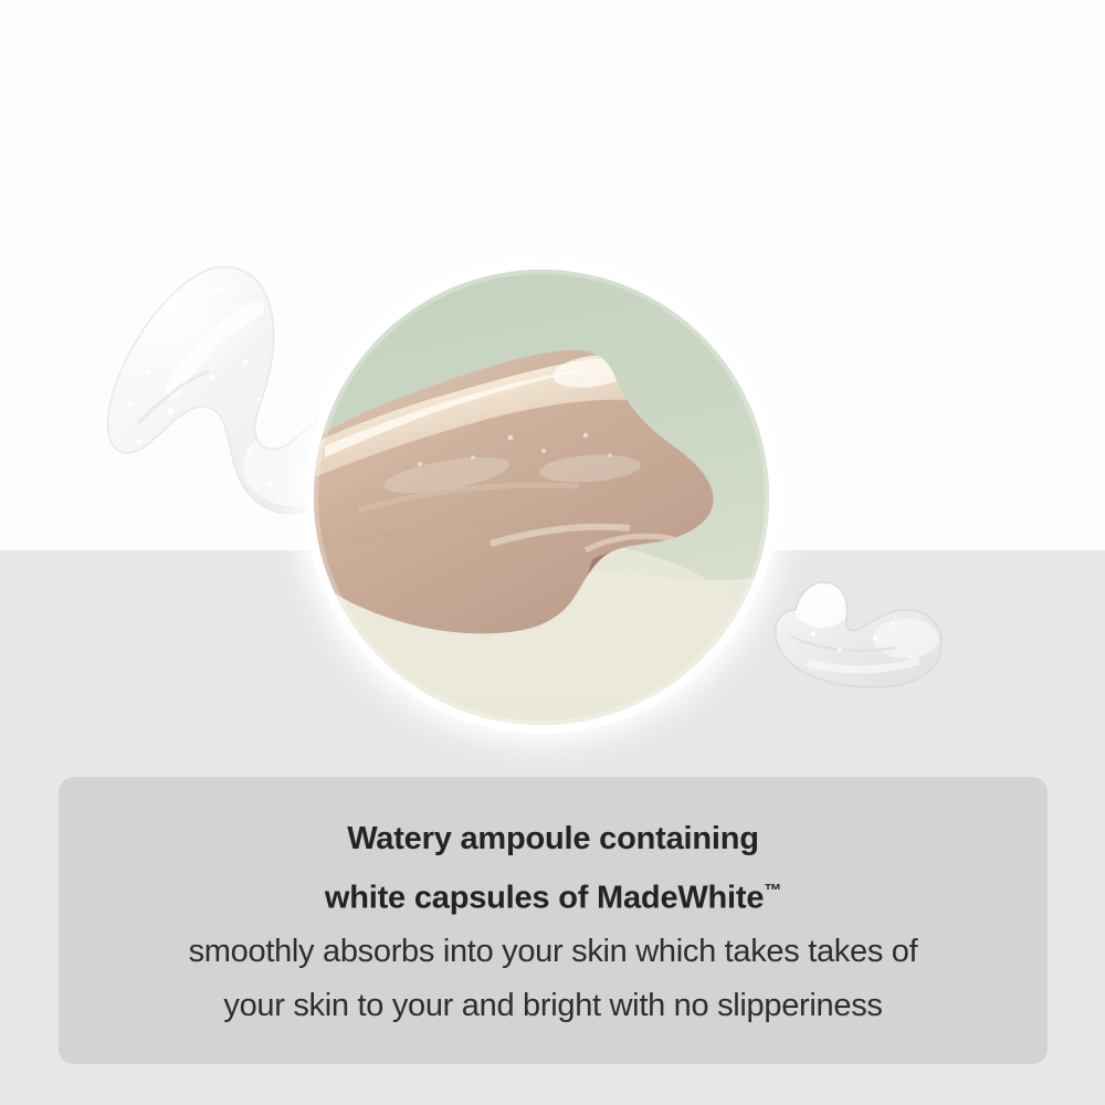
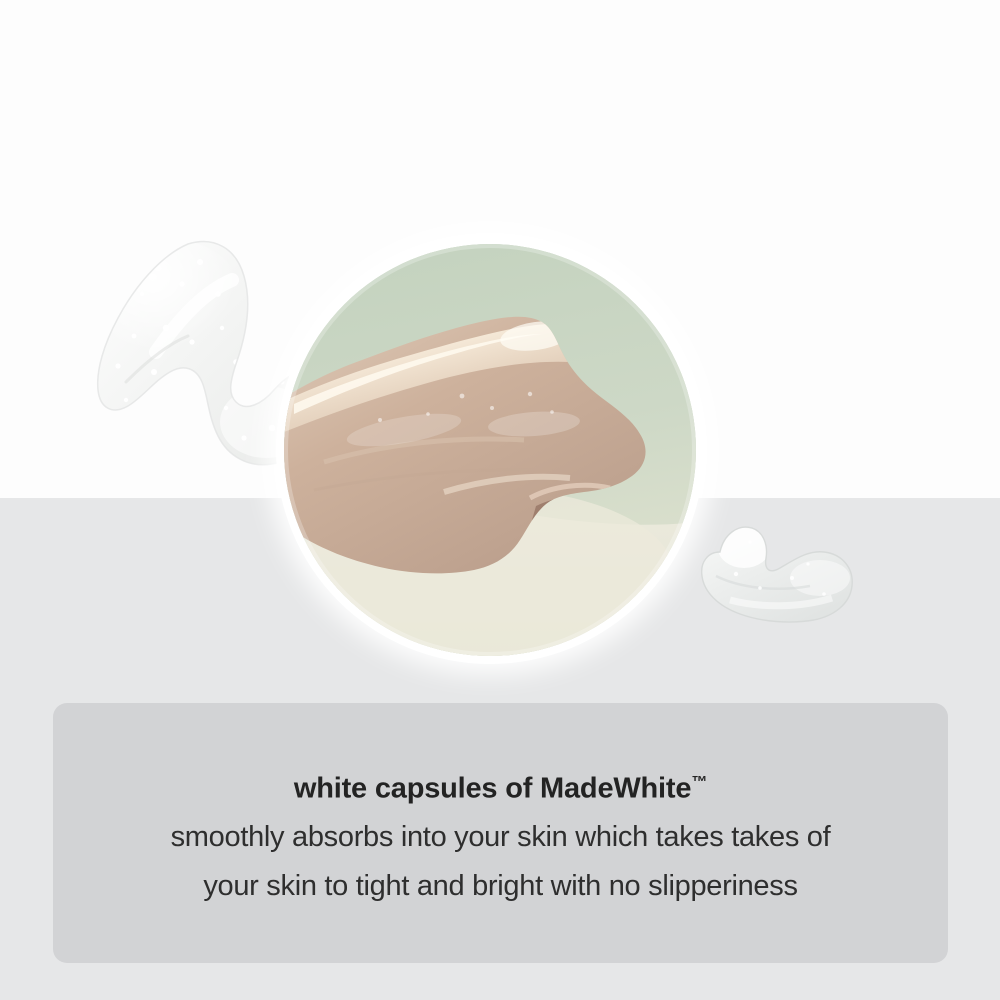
- Watery ampoule containing
  white capsules of MadeWhite™
  smoothly absorbs into your skin which takes takes of
- your skin to your and bright with no slipperiness
+ your skin to tight and bright with no slipperiness
